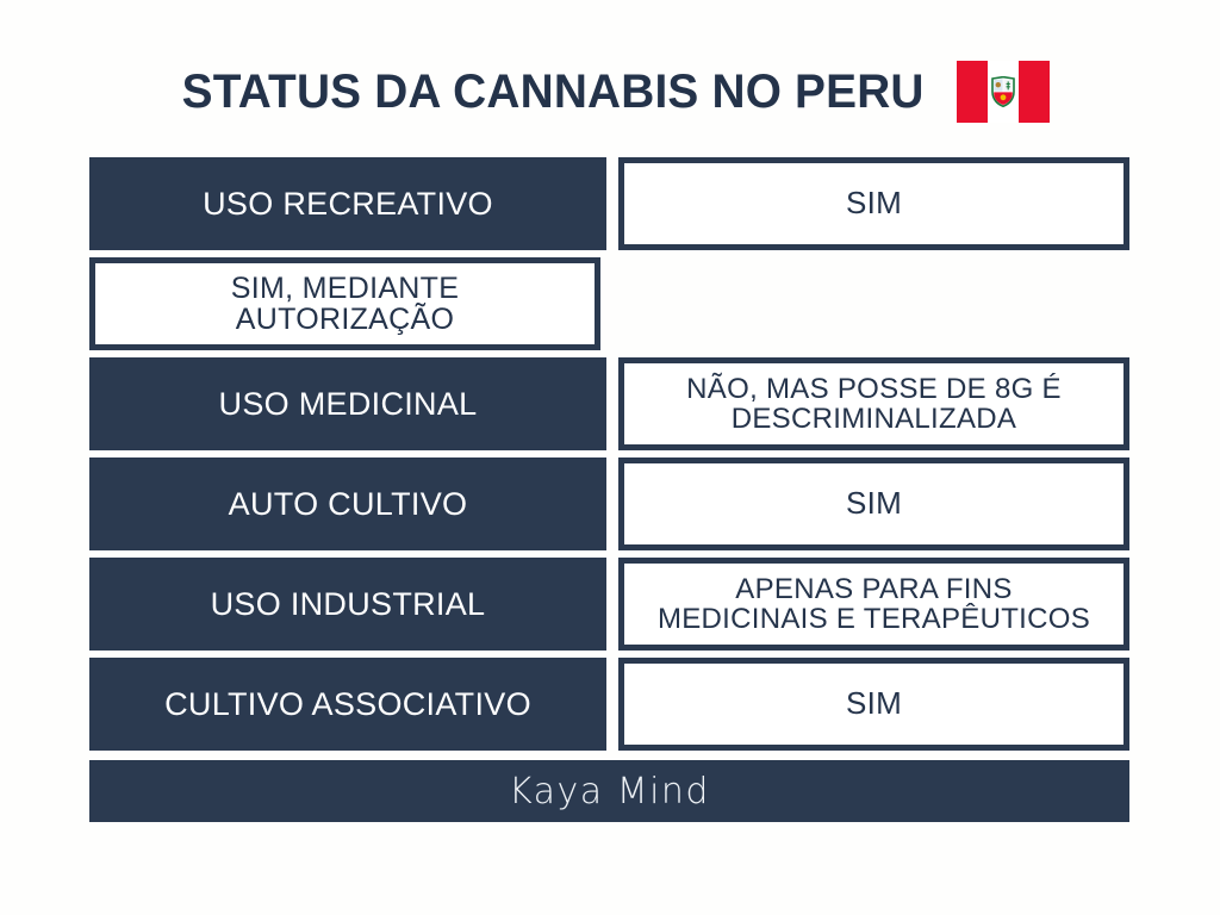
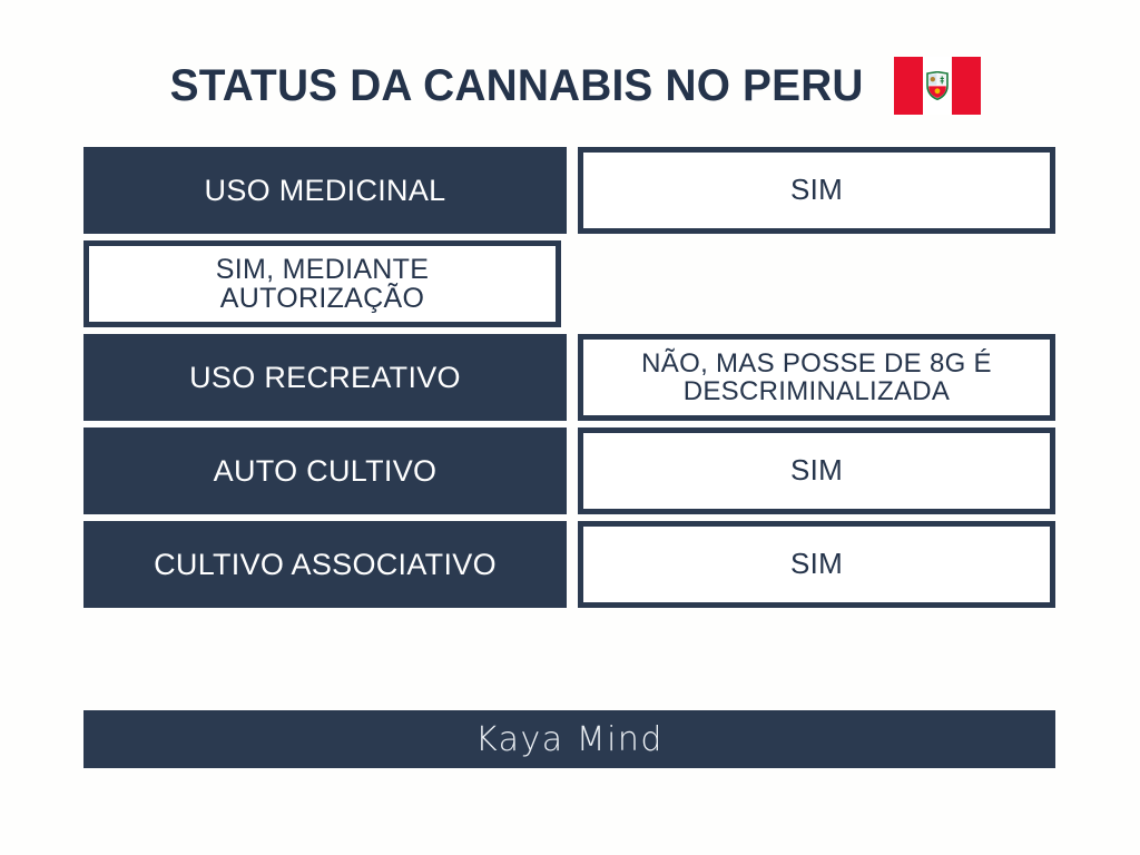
  STATUS DA CANNABIS NO PERU
- USO RECREATIVO
+ USO MEDICINAL
  SIM
  SIM, MEDIANTE
  AUTORIZAÇÃO
- USO MEDICINAL
+ USO RECREATIVO
  NÃO, MAS POSSE DE 8G É
  DESCRIMINALIZADA
  AUTO CULTIVO
  SIM
- USO INDUSTRIAL
- APENAS PARA FINS
- MEDICINAIS E TERAPÊUTICOS
  CULTIVO ASSOCIATIVO
  SIM
  Kaya Mind
